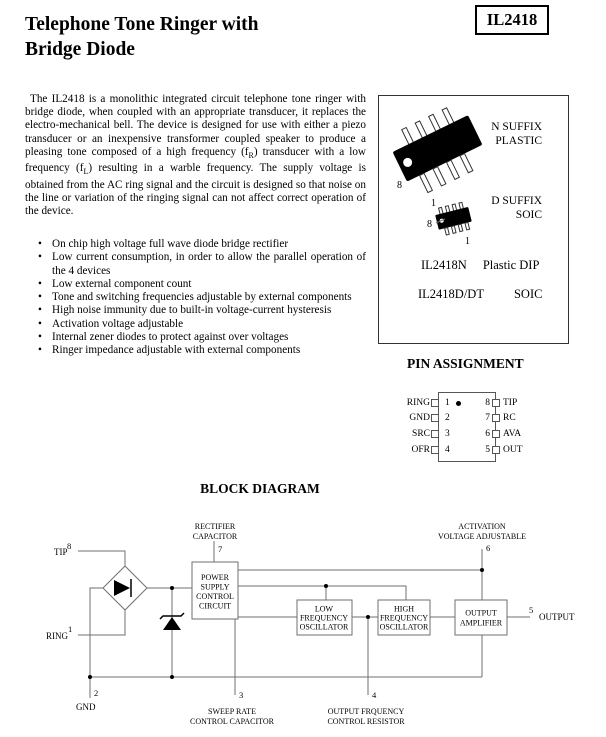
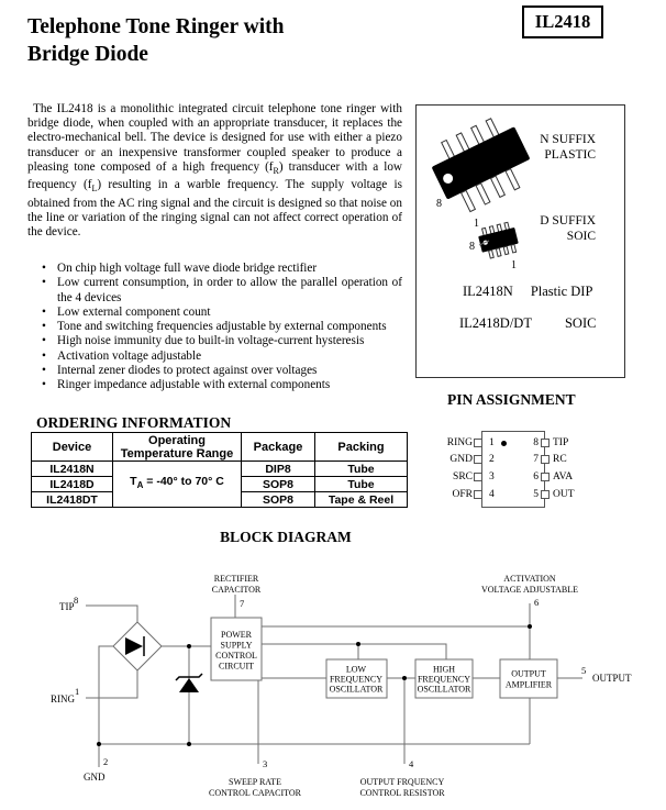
  Telephone Tone Ringer with
  Bridge Diode
  IL2418
  The IL2418 is a monolithic integrated circuit telephone tone ringer with bridge diode, when coupled with an appropriate transducer, it replaces the electro-mechanical bell. The device is designed for use with either a piezo transducer or an inexpensive transformer coupled speaker to produce a pleasing tone composed of a high frequency (fR) transducer with a low frequency (fL) resulting in a warble frequency. The supply voltage is obtained from the AC ring signal and the circuit is designed so that noise on the line or variation of the ringing signal can not affect correct operation of the device.
  •
  On chip high voltage full wave diode bridge rectifier
  •
  Low current consumption, in order to allow the parallel operation of the 4 devices
  •
  Low external component count
  •
  Tone and switching frequencies adjustable by external components
  •
  High noise immunity due to built-in voltage-current hysteresis
  •
  Activation voltage adjustable
  •
  Internal zener diodes to protect against over voltages
  •
  Ringer impedance adjustable with external components
  8
  1
  8
  1
  N SUFFIX
  PLASTIC
  D SUFFIX
  SOIC
  IL2418N
  Plastic DIP
  IL2418D/DT
  SOIC
  PIN ASSIGNMENT
  RING
  1
  8
  TIP
  GND
  2
  7
  RC
  SRC
  3
  6
  AVA
  OFR
  4
  5
  OUT
+ ORDERING INFORMATION
+ Device	OperatingTemperature Range	Package	Packing
+ IL2418N	TA = -40° to 70° C	DIP8	Tube
+ IL2418D	SOP8	Tube
+ IL2418DT	SOP8	Tape & Reel
  BLOCK DIAGRAM
  TIP
  8
  RING
  1
  2
  GND
  RECTIFIER
  CAPACITOR
  7
  ACTIVATION
  VOLTAGE ADJUSTABLE
  6
  3
  SWEEP RATE
  CONTROL CAPACITOR
  4
  OUTPUT FRQUENCY
  CONTROL RESISTOR
  5
  OUTPUT
  POWER
  SUPPLY
  CONTROL
  CIRCUIT
  LOW
  FREQUENCY
  OSCILLATOR
  HIGH
  FREQUENCY
  OSCILLATOR
  OUTPUT
  AMPLIFIER
